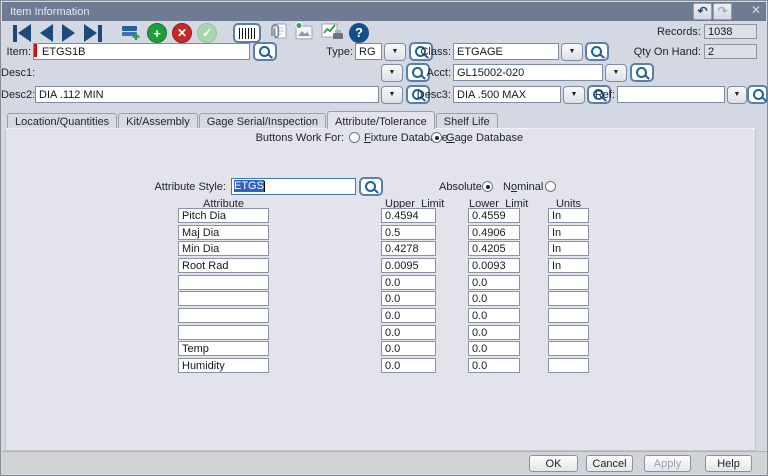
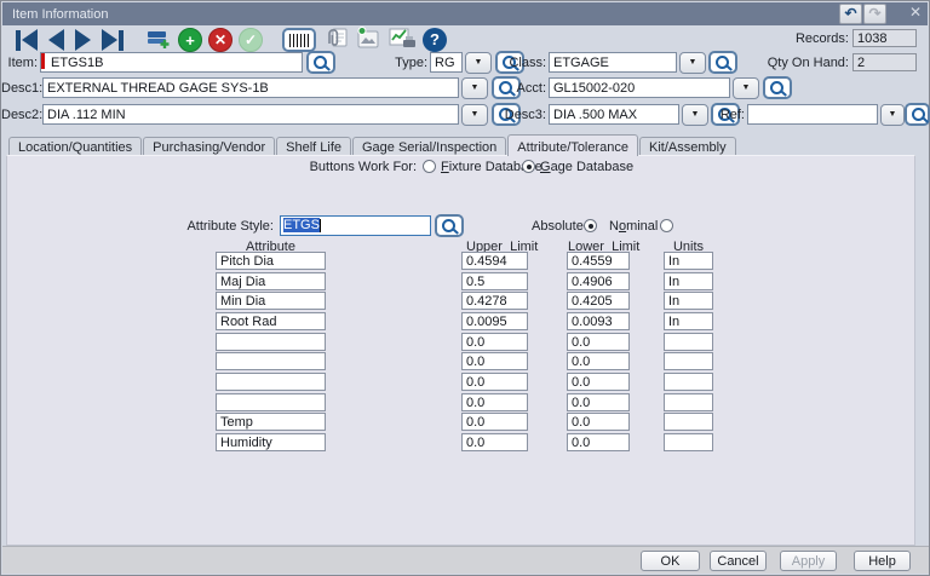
  Item Information
  ↶
  ↷
  ✕
  +
  ✕
  ✓
  ?
  Records:
  1038
  Qty On Hand:
  2
  Item:
  ETGS1B
  Type:
  RG
  Class:
  ETGAGE
  Desc1:
+ EXTERNAL THREAD GAGE SYS-1B
  Acct:
  GL15002-020
  Desc2:
  DIA .112 MIN
  Desc3:
  DIA .500 MAX
  Ref:
  Location/Quantities
+ Purchasing/Vendor
- Kit/Assembly
+ Shelf Life
  Gage Serial/Inspection
  Attribute/Tolerance
- Shelf Life
+ Kit/Assembly
  Buttons Work For:
  Fixture Databe
  Gage Database
  Attribute Style:
  ETGS
  Absolute
  Nominal
  Attribute
  Upper Limit
  Lower Limit
  Units
  Pitch Dia
  0.4594
  0.4559
  In
  Maj Dia
  0.5
  0.4906
  In
  Min Dia
  0.4278
  0.4205
  In
  Root Rad
  0.0095
  0.0093
  In
  0.0
  0.0
  0.0
  0.0
  0.0
  0.0
  0.0
  0.0
  Temp
  0.0
  0.0
  Humidity
  0.0
  0.0
  OK
  Cancel
  Apply
  Help
